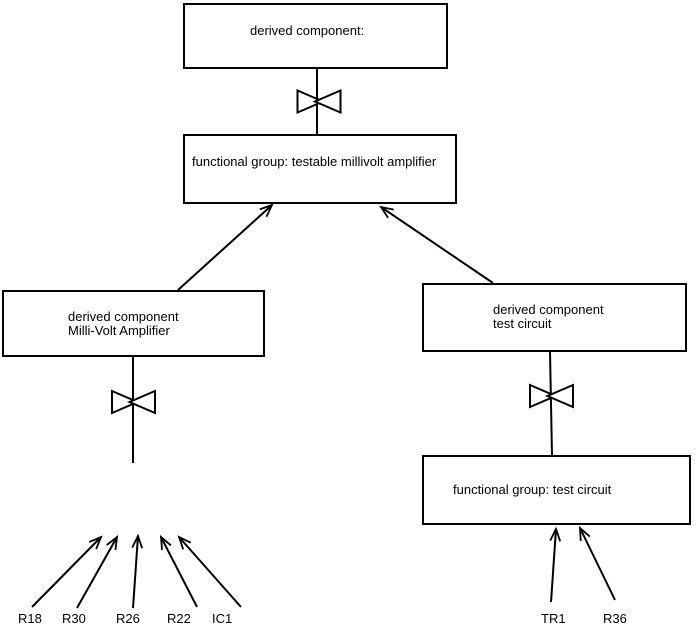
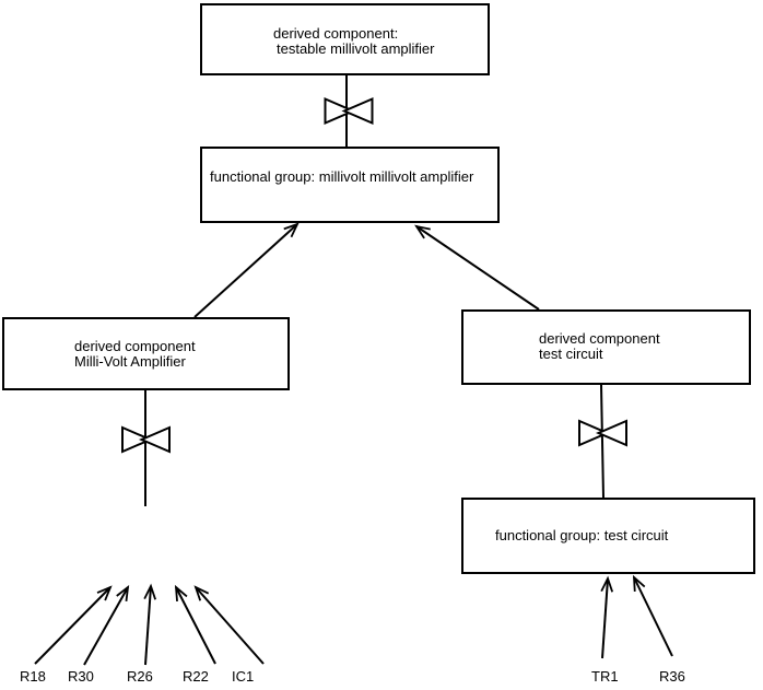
  derived component:
+ testable millivolt amplifier
- functional group: testable millivolt amplifier
+ functional group: millivolt millivolt amplifier
  derived component
  Milli-Volt Amplifier
  derived component
  test circuit
  functional group: test circuit
  R18
  R30
  R26
  R22
  IC1
  TR1
  R36
